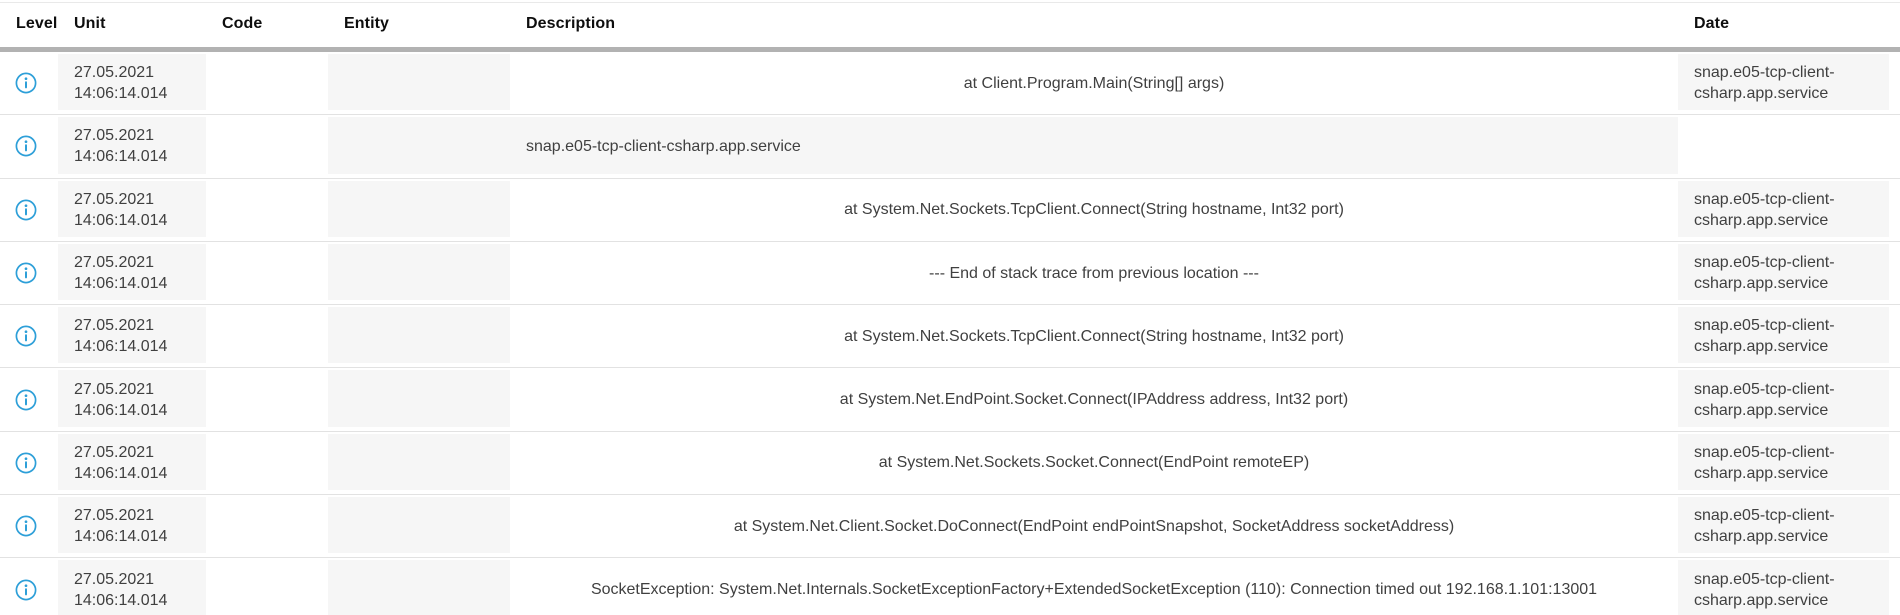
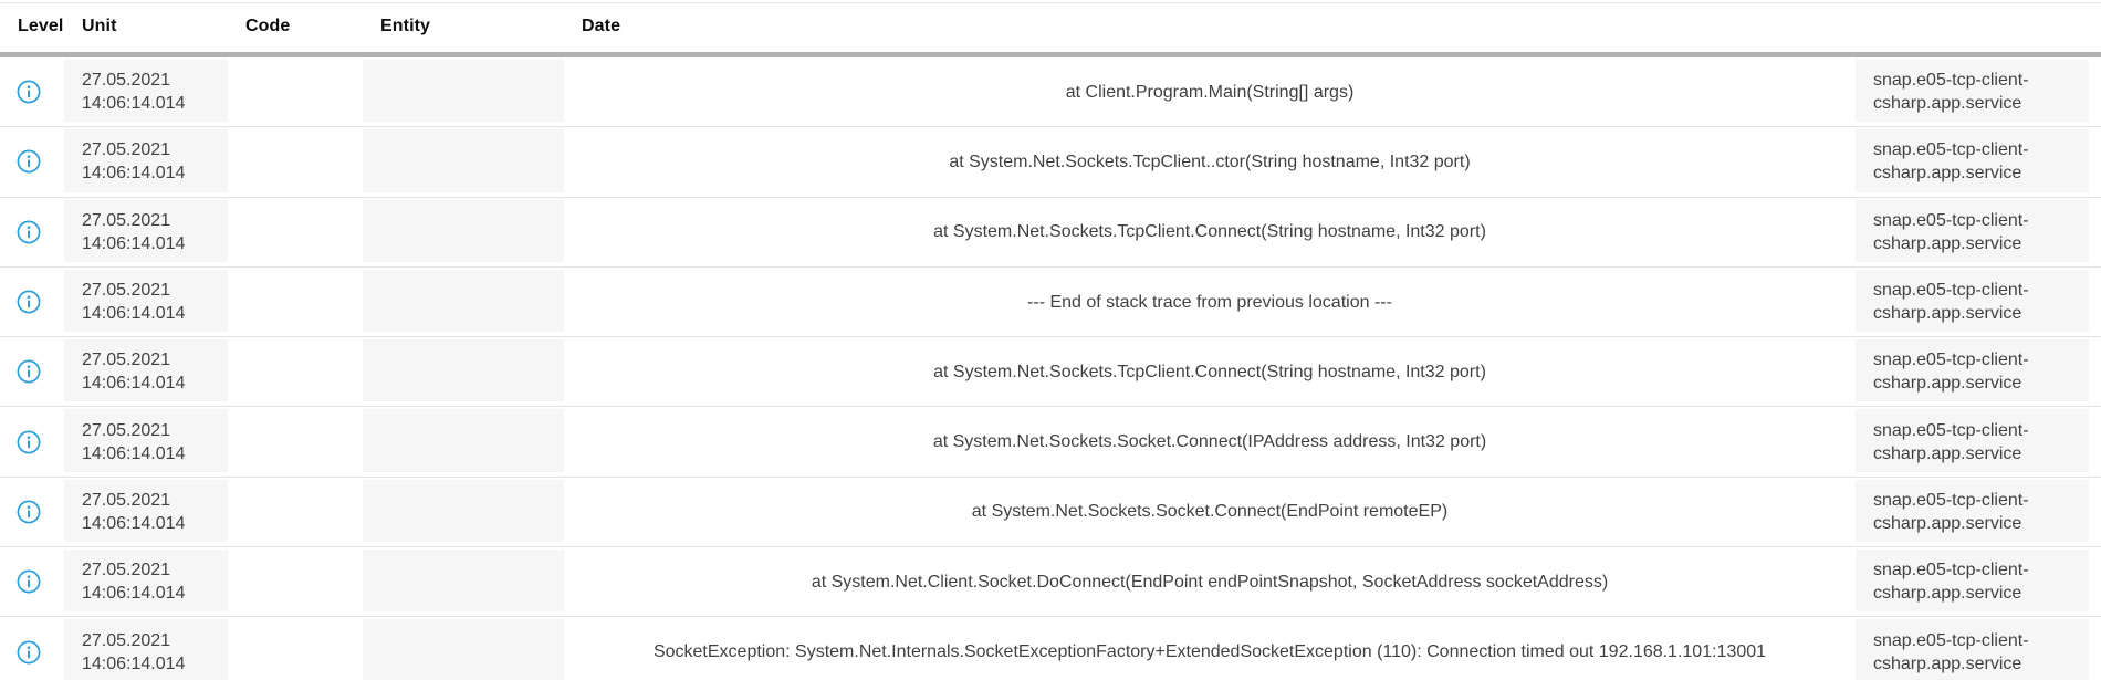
  Level
  Unit
  Code
  Entity
- Description
  Date
  27.05.2021
  14:06:14.014
  at Client.Program.Main(String[] args)
  snap.e05-tcp-client-csharp.app.service
  27.05.2021
  14:06:14.014
+ at System.Net.Sockets.TcpClient..ctor(String hostname, Int32 port)
  snap.e05-tcp-client-csharp.app.service
  27.05.2021
  14:06:14.014
  at System.Net.Sockets.TcpClient.Connect(String hostname, Int32 port)
  snap.e05-tcp-client-csharp.app.service
  27.05.2021
  14:06:14.014
  --- End of stack trace from previous location ---
  snap.e05-tcp-client-csharp.app.service
  27.05.2021
  14:06:14.014
  at System.Net.Sockets.TcpClient.Connect(String hostname, Int32 port)
  snap.e05-tcp-client-csharp.app.service
  27.05.2021
  14:06:14.014
- at System.Net.EndPoint.Socket.Connect(IPAddress address, Int32 port)
+ at System.Net.Sockets.Socket.Connect(IPAddress address, Int32 port)
  snap.e05-tcp-client-csharp.app.service
  27.05.2021
  14:06:14.014
  at System.Net.Sockets.Socket.Connect(EndPoint remoteEP)
  snap.e05-tcp-client-csharp.app.service
  27.05.2021
  14:06:14.014
  at System.Net.Client.Socket.DoConnect(EndPoint endPointSnapshot, SocketAddress socketAddress)
  snap.e05-tcp-client-csharp.app.service
  27.05.2021
  14:06:14.014
  SocketException: System.Net.Internals.SocketExceptionFactory+ExtendedSocketException (110): Connection timed out 192.168.1.101:13001
  snap.e05-tcp-client-csharp.app.service
